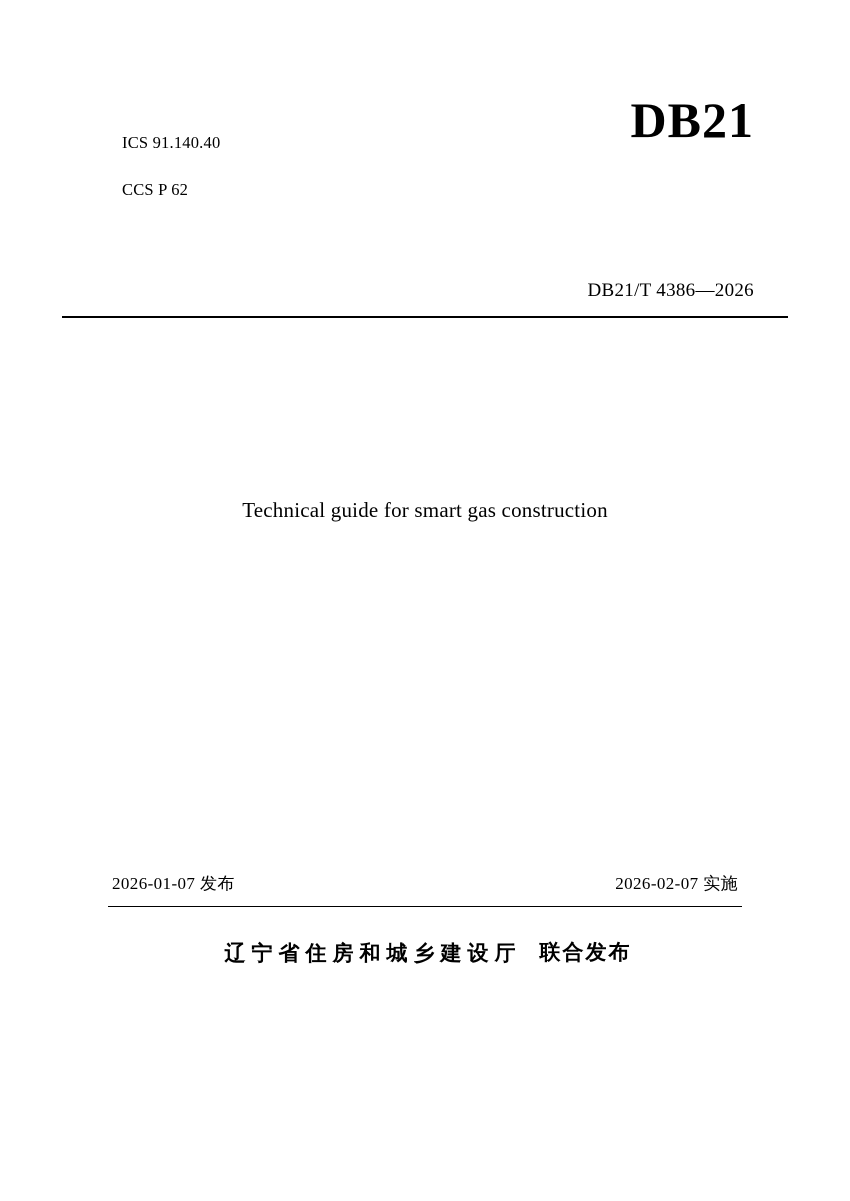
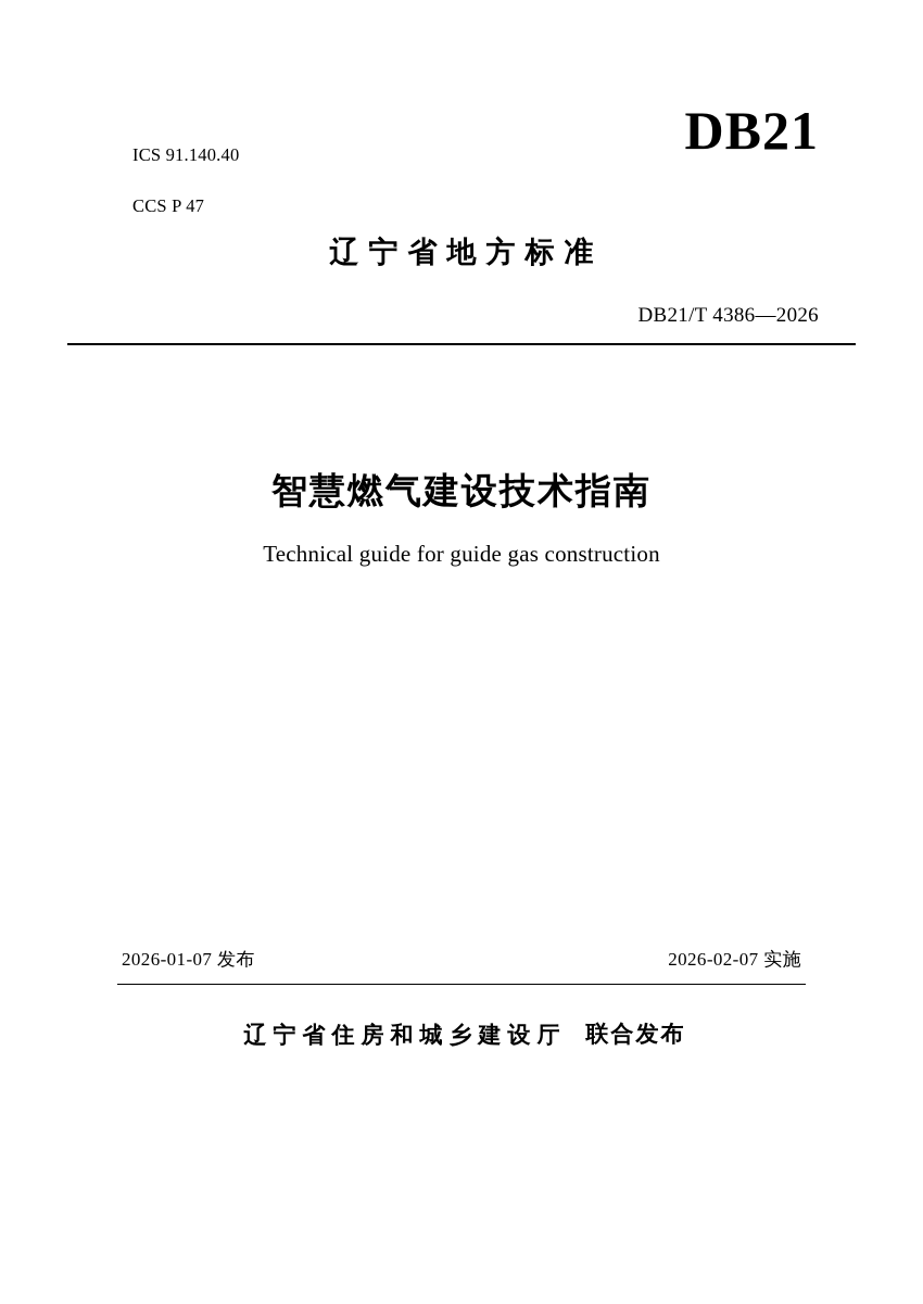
  DB21
  ICS 91.140.40
- CCS P 62
+ CCS P 47
+ 辽宁省地方标准
  DB21/T 4386—2026
+ 智慧燃气建设技术指南
- Technical guide for smart gas construction
+ Technical guide for guide gas construction
  2026-01-07 发布
  2026-02-07 实施
  辽宁省住房和城乡建设厅
  联合发布
